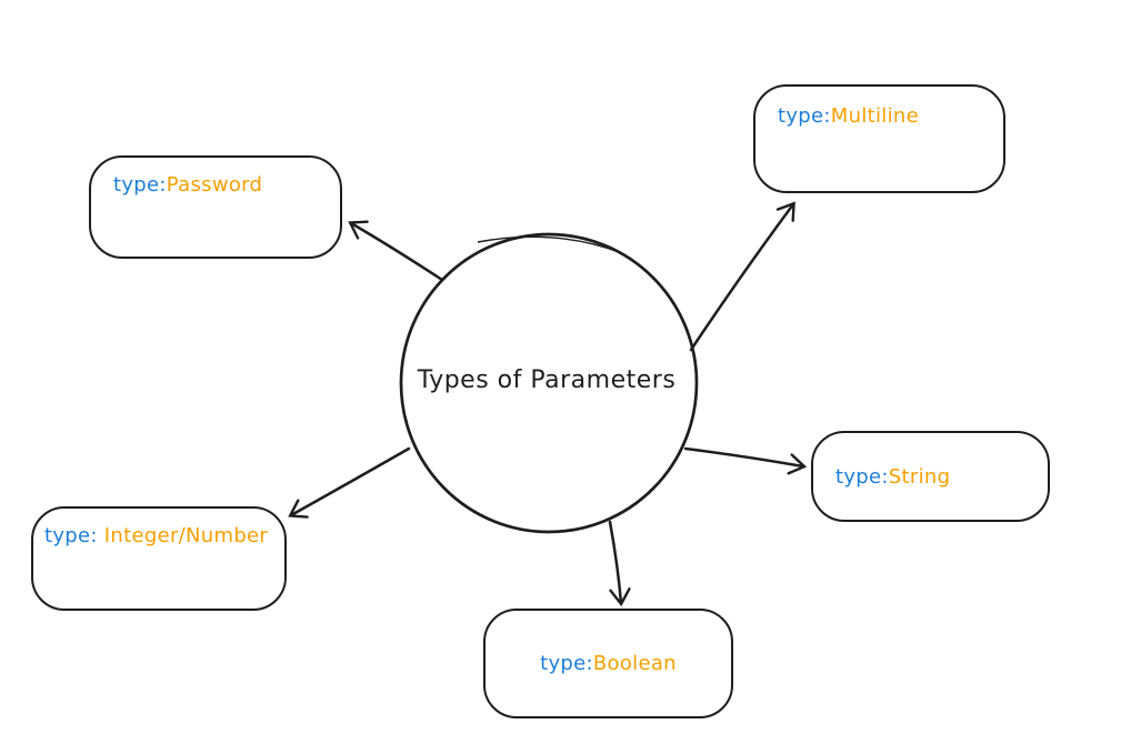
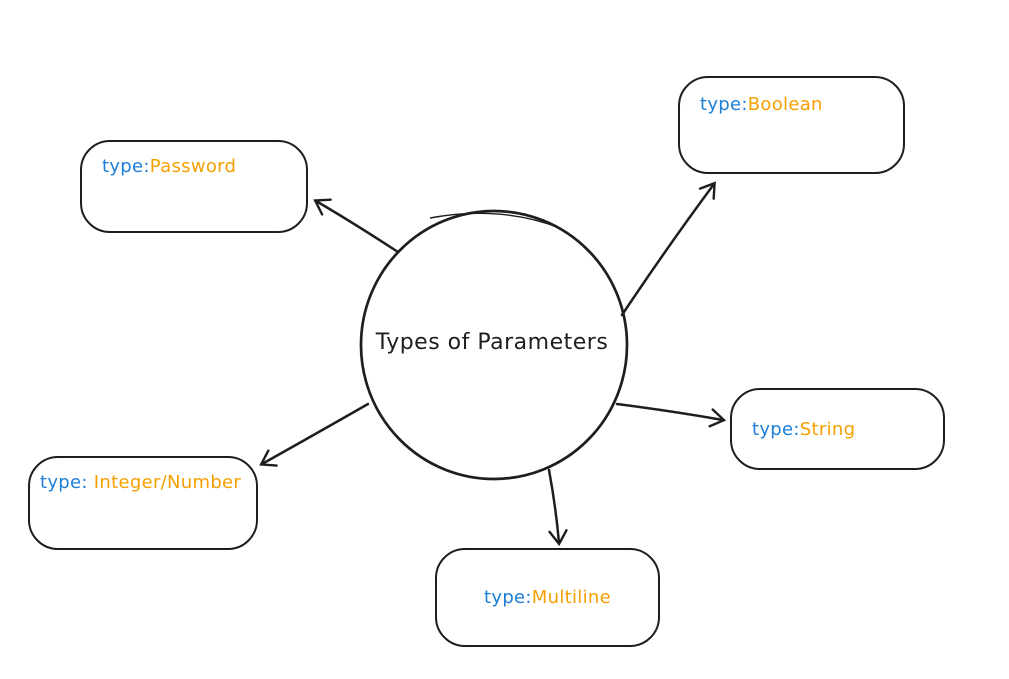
  Types of Parameters
  type:Password
- type:Multiline
+ type:Boolean
  type:
  String
  type: Integer/Number
  type:
- Boolean
+ Multiline
